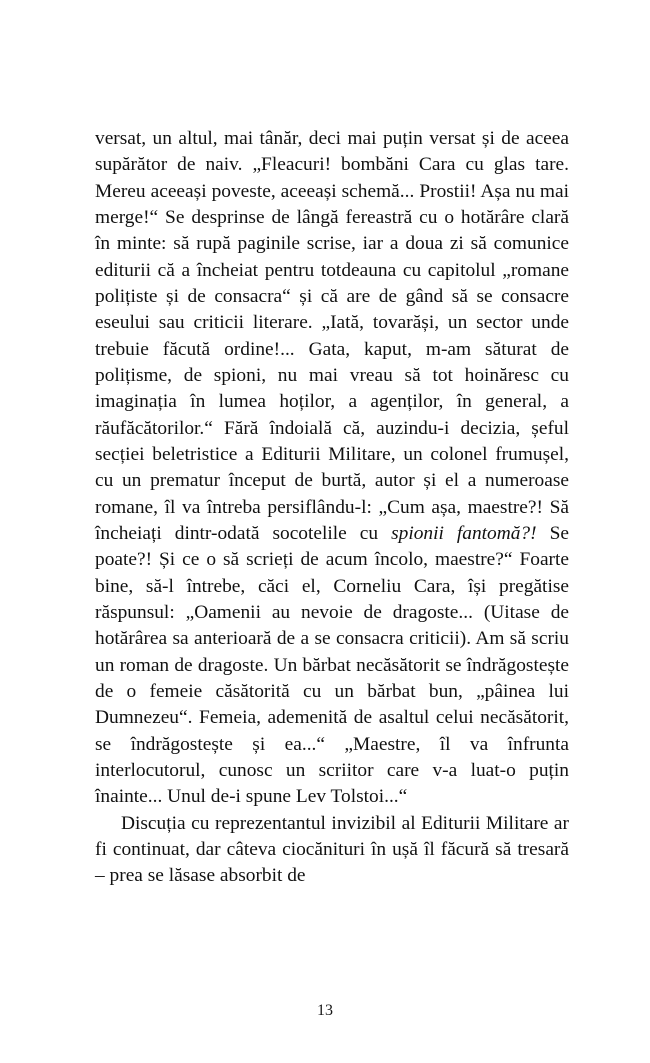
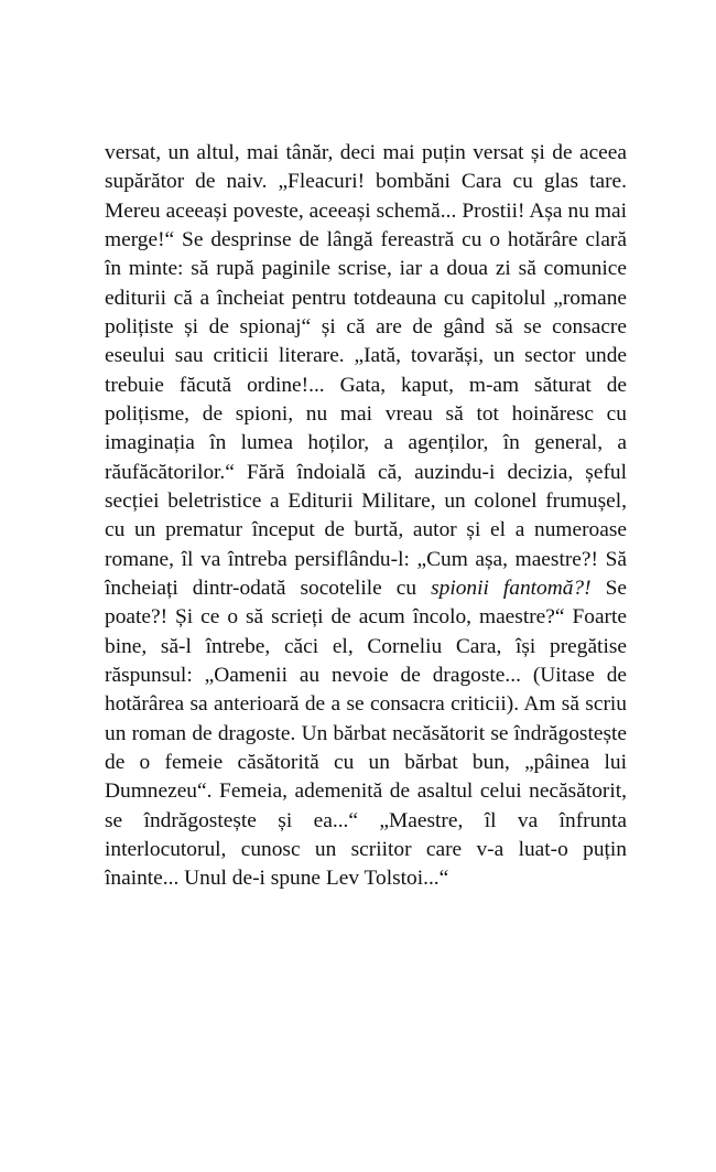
- versat, un altul, mai tânăr, deci mai puțin versat și de aceea supărător de naiv. „Fleacuri! bombăni Cara cu glas tare. Mereu aceeași poveste, aceeași schemă... Prostii! Așa nu mai merge!“ Se desprinse de lângă fereastră cu o hotărâre clară în minte: să rupă paginile scrise, iar a doua zi să comunice editurii că a încheiat pentru totdeauna cu capitolul „romane polițiste și de consacra“ și că are de gând să se consacre eseului sau criticii literare. „Iată, tovarăși, un sector unde trebuie făcută ordine!... Gata, kaput, m-am săturat de polițisme, de spioni, nu mai vreau să tot hoinăresc cu imaginația în lumea hoților, a agenților, în general, a răufăcătorilor.“ Fără îndoială că, auzindu-i decizia, șeful secției beletristice a Editurii Militare, un colonel frumușel, cu un prematur început de burtă, autor și el a numeroase romane, îl va întreba persiflându-l: „Cum așa, maestre?! Să încheiați dintr-odată socotelile cu spionii fantomă?! Se poate?! Și ce o să scrieți de acum încolo, maestre?“ Foarte bine, să-l întrebe, căci el, Corneliu Cara, își pregătise răspunsul: „Oamenii au nevoie de dragoste... (Uitase de hotărârea sa anterioară de a se consacra criticii). Am să scriu un roman de dragoste. Un bărbat necăsătorit se îndrăgostește de o femeie căsătorită cu un bărbat bun, „pâinea lui Dumnezeu“. Femeia, ademenită de asaltul celui necăsătorit, se îndrăgostește și ea...“ „Maestre, îl va înfrunta interlocutorul, cunosc un scriitor care v-a luat-o puțin înainte... Unul de-i spune Lev Tolstoi...“
+ versat, un altul, mai tânăr, deci mai puțin versat și de aceea supărător de naiv. „Fleacuri! bombăni Cara cu glas tare. Mereu aceeași poveste, aceeași schemă... Prostii! Așa nu mai merge!“ Se desprinse de lângă fereastră cu o hotărâre clară în minte: să rupă paginile scrise, iar a doua zi să comunice editurii că a încheiat pentru totdeauna cu capitolul „romane polițiste și de spionaj“ și că are de gând să se consacre eseului sau criticii literare. „Iată, tovarăși, un sector unde trebuie făcută ordine!... Gata, kaput, m-am săturat de polițisme, de spioni, nu mai vreau să tot hoinăresc cu imaginația în lumea hoților, a agenților, în general, a răufăcătorilor.“ Fără îndoială că, auzindu-i decizia, șeful secției beletristice a Editurii Militare, un colonel frumușel, cu un prematur început de burtă, autor și el a numeroase romane, îl va întreba persiflându-l: „Cum așa, maestre?! Să încheiați dintr-odată socotelile cu spionii fantomă?! Se poate?! Și ce o să scrieți de acum încolo, maestre?“ Foarte bine, să-l întrebe, căci el, Corneliu Cara, își pregătise răspunsul: „Oamenii au nevoie de dragoste... (Uitase de hotărârea sa anterioară de a se consacra criticii). Am să scriu un roman de dragoste. Un bărbat necăsătorit se îndrăgostește de o femeie căsătorită cu un bărbat bun, „pâinea lui Dumnezeu“. Femeia, ademenită de asaltul celui necăsătorit, se îndrăgostește și ea...“ „Maestre, îl va înfrunta interlocutorul, cunosc un scriitor care v-a luat-o puțin înainte... Unul de-i spune Lev Tolstoi...“
- Discuția cu reprezentantul invizibil al Editurii Militare ar fi continuat, dar câteva ciocănituri în ușă îl făcură să tresară – prea se lăsase absorbit de
- 13
